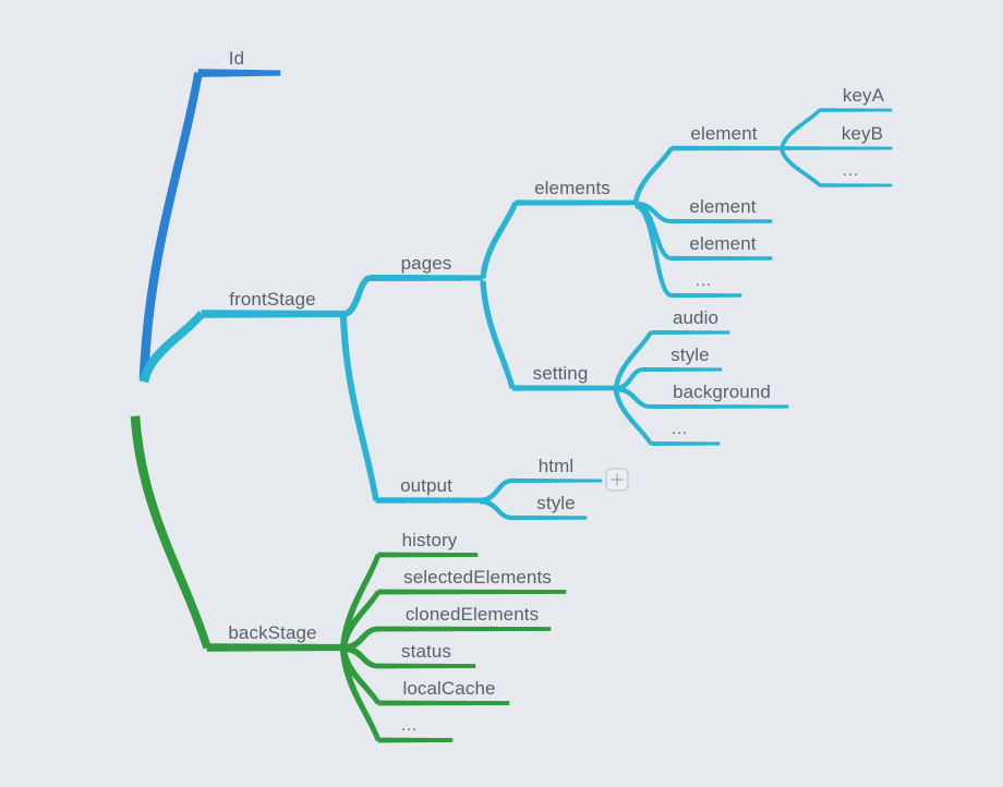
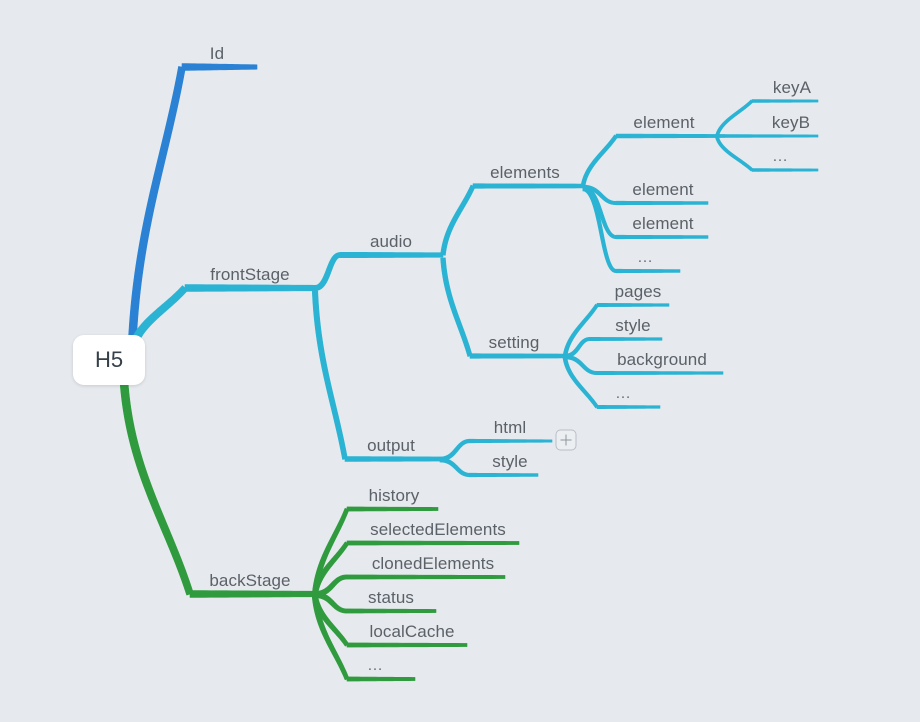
  Id
  frontStage
- pages
+ audio
  elements
  element
  keyA
  keyB
  …
  element
  element
  …
  setting
- audio
+ pages
  style
  background
  …
  output
  html
  style
  backStage
  history
  selectedElements
  clonedElements
  status
  localCache
  …
+ H5
